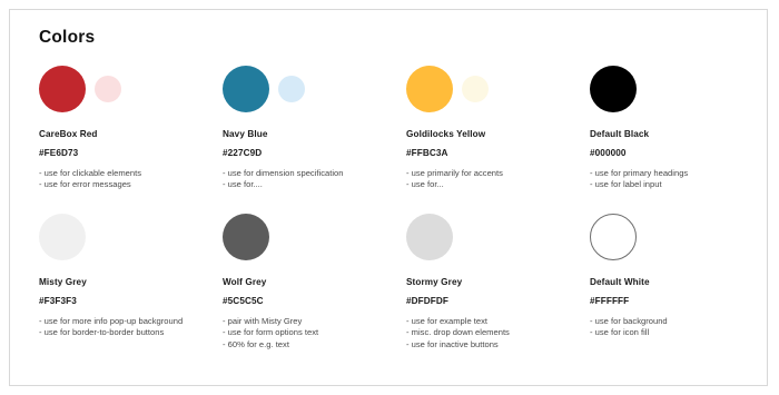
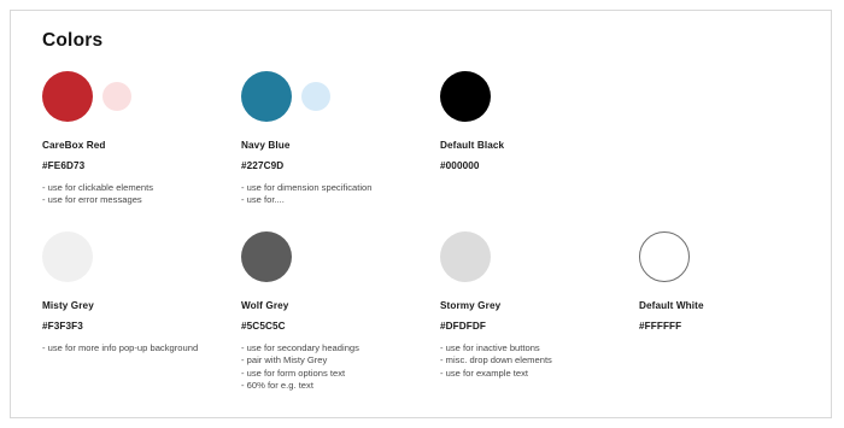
  Colors
  CareBox Red
  #FE6D73
  - use for clickable elements
  - use for error messages
  Navy Blue
  #227C9D
  - use for dimension specification
  - use for....
- Goldilocks Yellow
- #FFBC3A
- - use primarily for accents
- - use for...
  Default Black
  #000000
- - use for primary headings
- - use for label input
  Misty Grey
  #F3F3F3
  - use for more info pop-up background
- - use for border-to-border buttons
  Wolf Grey
  #5C5C5C
+ - use for secondary headings
  - pair with Misty Grey
  - use for form options text
  - 60% for e.g. text
  Stormy Grey
  #DFDFDF
- - use for example text
+ - use for inactive buttons
  - misc. drop down elements
- - use for inactive buttons
+ - use for example text
  Default White
  #FFFFFF
- - use for background
- - use for icon fill
